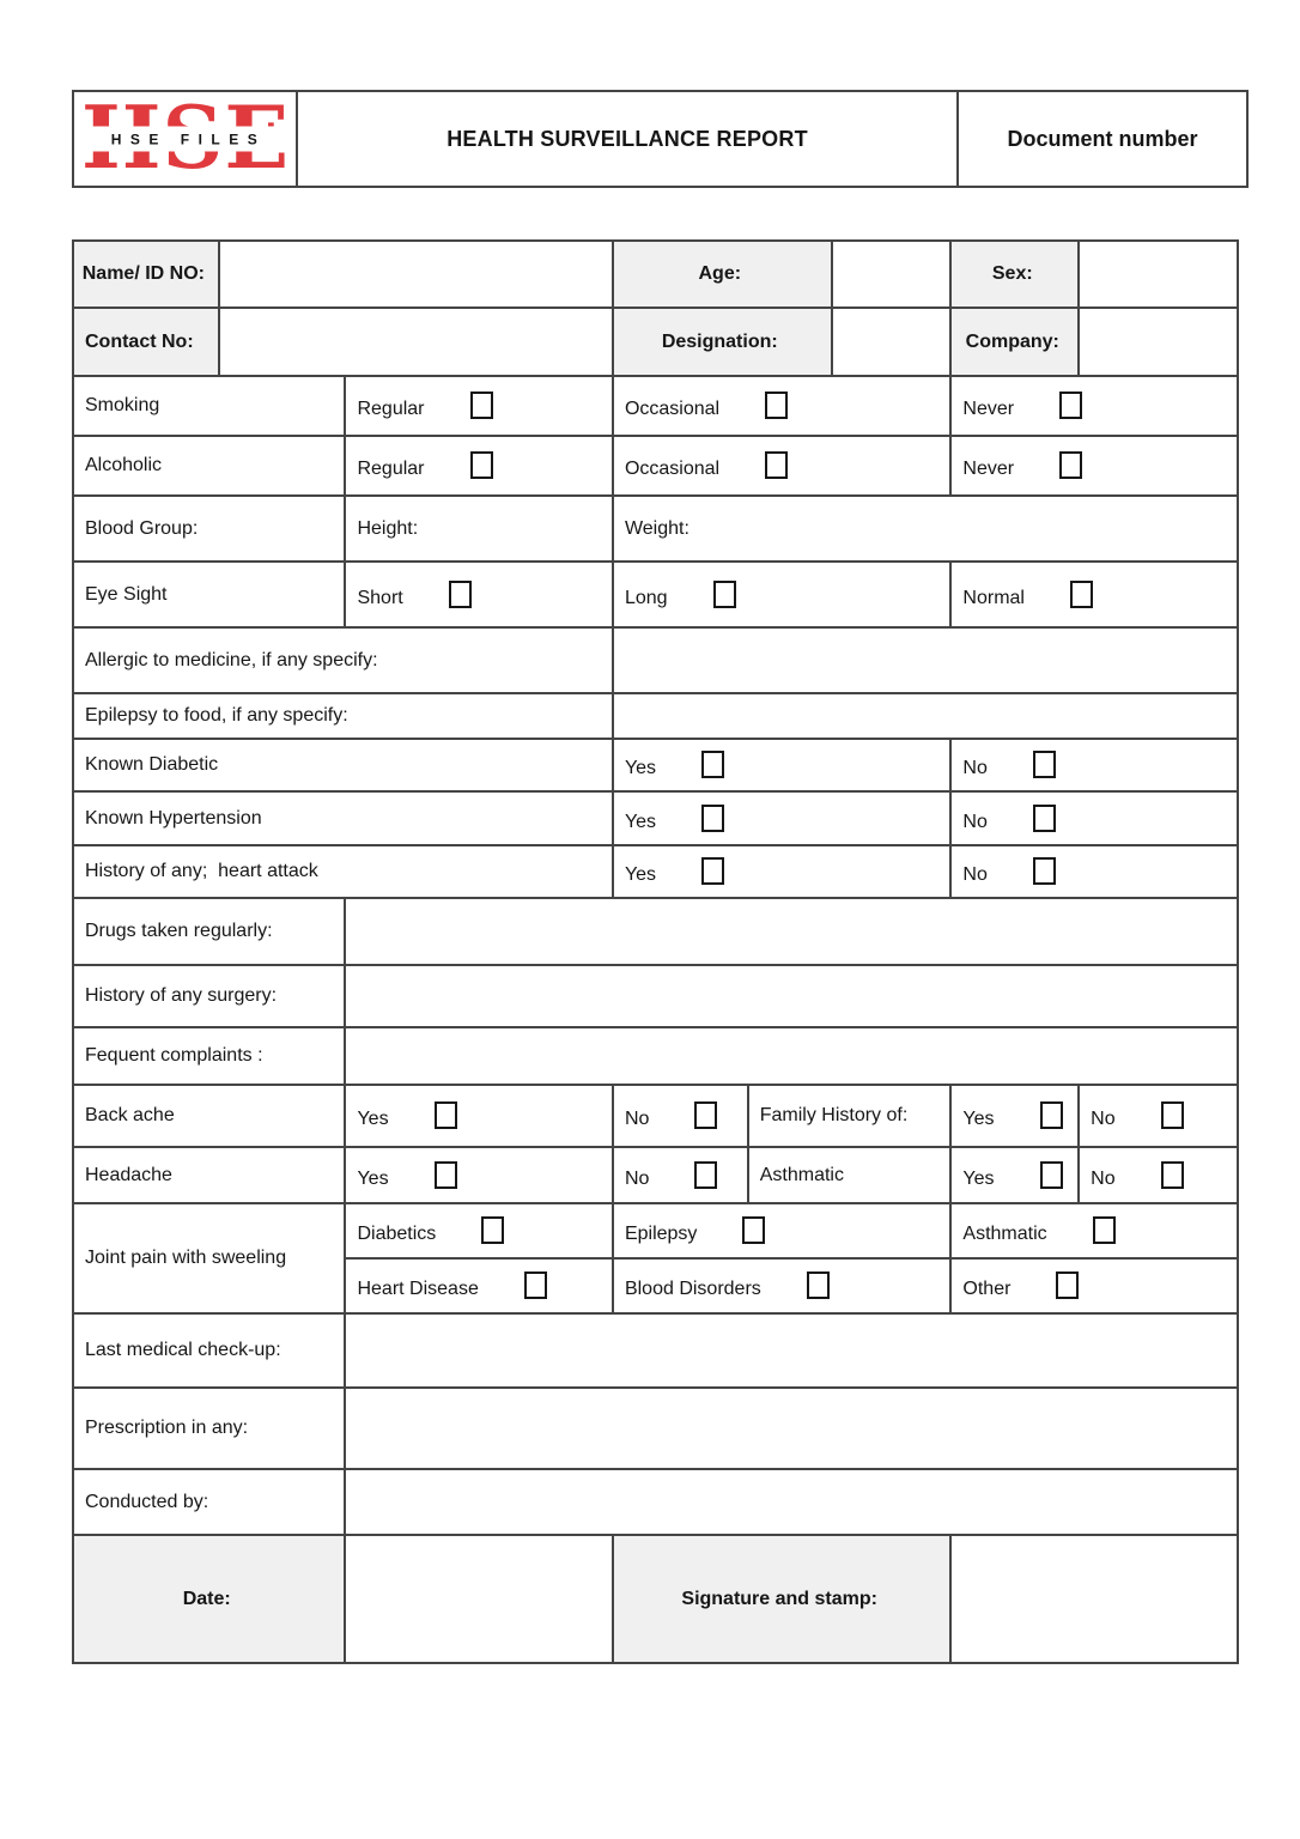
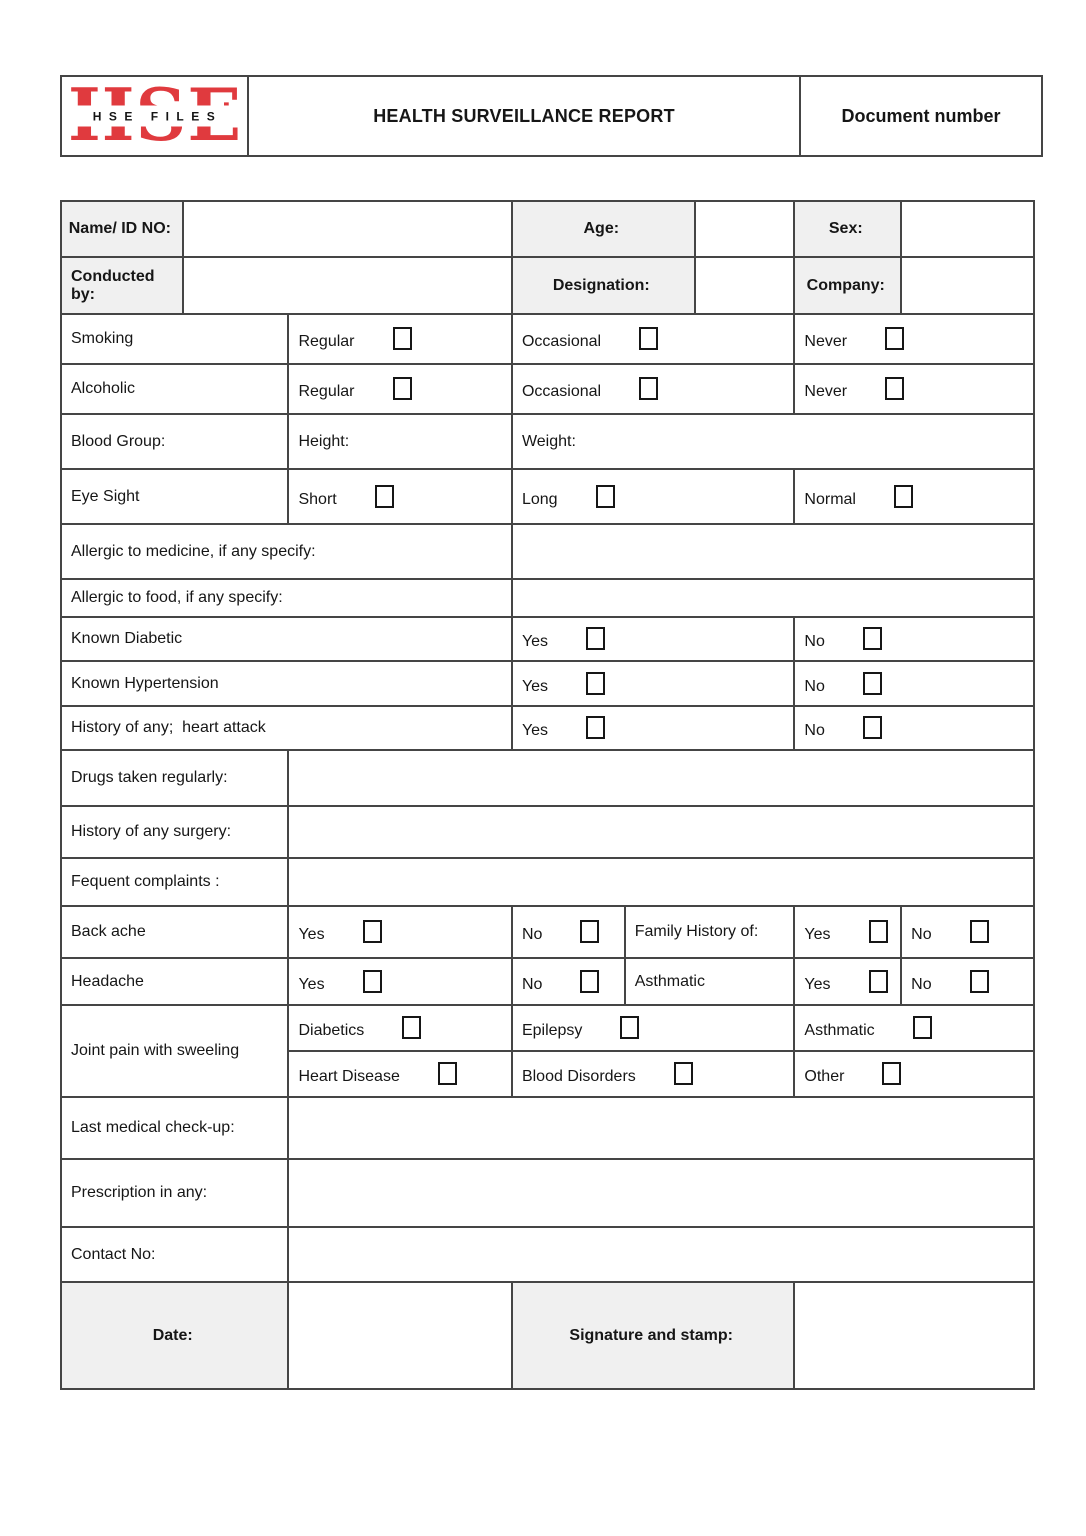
  HSE FILES	HEALTH SURVEILLANCE REPORT	Document number
  Name/ ID NO:		Age:		Sex:
- Contact No:		Designation:		Company:
+ Conducted by:		Designation:		Company:
  Smoking	Regular	Occasional	Never
  Alcoholic	Regular	Occasional	Never
  Blood Group:	Height:	Weight:
  Eye Sight	Short	Long	Normal
  Allergic to medicine, if any specify:
- Epilepsy to food, if any specify:
+ Allergic to food, if any specify:
  Known Diabetic	Yes	No
  Known Hypertension	Yes	No
  History of any; heart attack	Yes	No
  Drugs taken regularly:
  History of any surgery:
  Fequent complaints :
  Back ache	Yes	No	Family History of:	Yes	No
  Headache	Yes	No	Asthmatic	Yes	No
  Joint pain with sweeling	Diabetics	Epilepsy	Asthmatic
  Heart Disease	Blood Disorders	Other
  Last medical check-up:
  Prescription in any:
- Conducted by:
+ Contact No:
  Date:		Signature and stamp:
